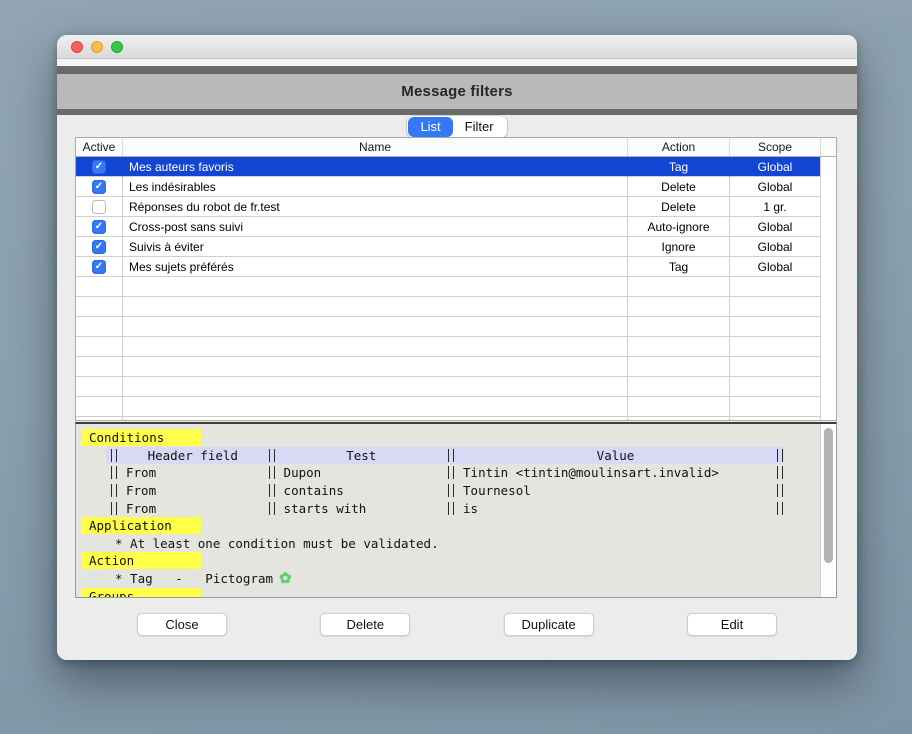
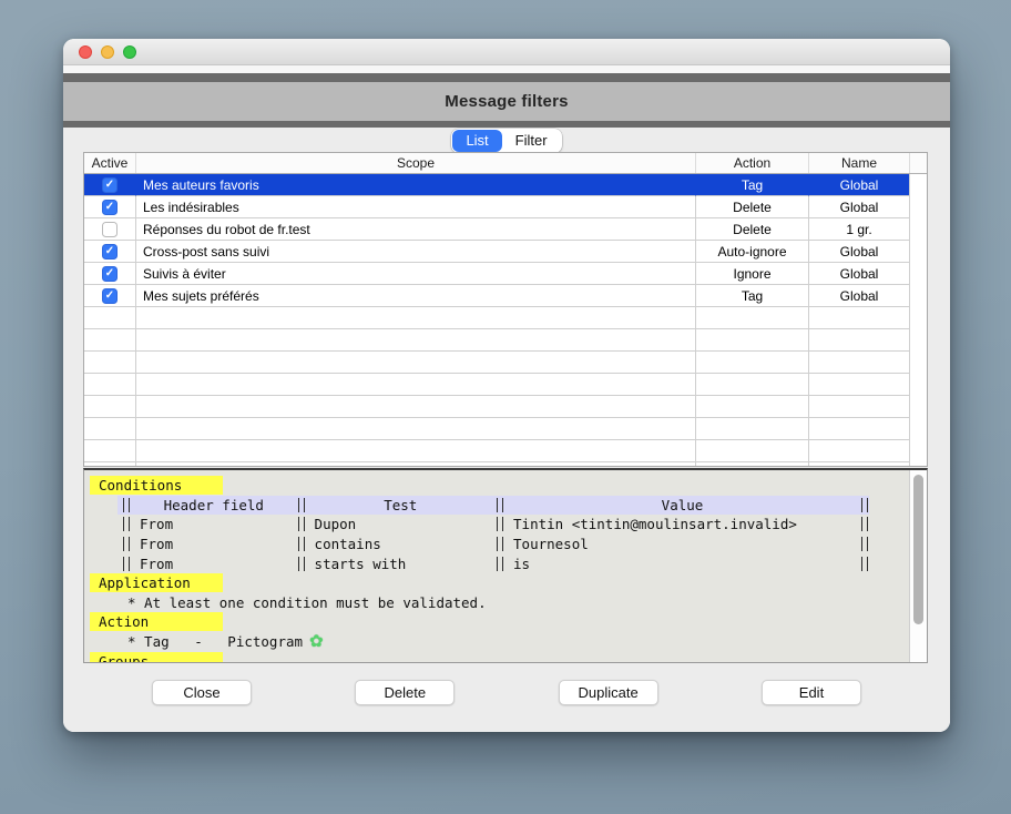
  Message filters
  List
  Filter
  Active
- Name
+ Scope
  Action
- Scope
+ Name
  ✓
  Mes auteurs favoris
  Tag
  Global
  ✓
  Les indésirables
  Delete
  Global
  Réponses du robot de fr.test
  Delete
  1 gr.
  ✓
  Cross-post sans suivi
  Auto-ignore
  Global
  ✓
  Suivis à éviter
  Ignore
  Global
  ✓
  Mes sujets préférés
  Tag
  Global
  Conditions
  Header field
  Test
  Value
  From
  Dupon
  Tintin <tintin@moulinsart.invalid>
  From
  contains
  Tournesol
  From
  starts with
  is
  Application
  * At least one condition must be validated.
  Action
  * Tag - Pictogram
  ✿
  Groups
  Close
  Delete
  Duplicate
  Edit
